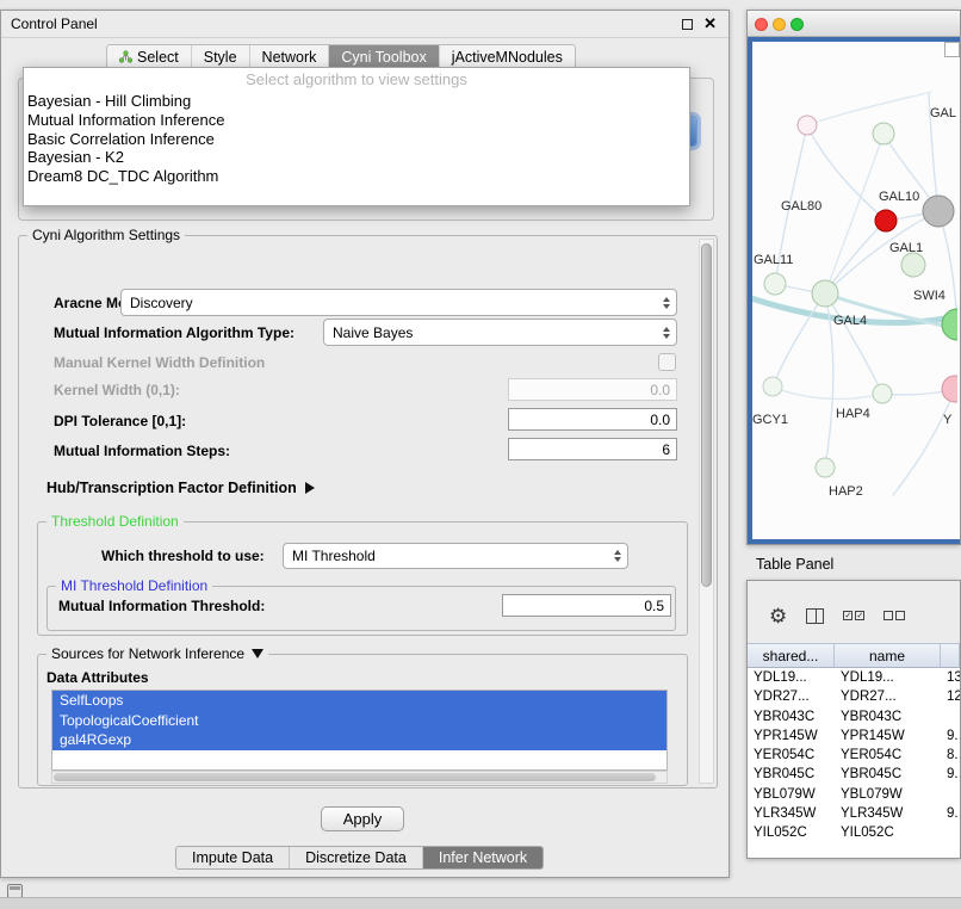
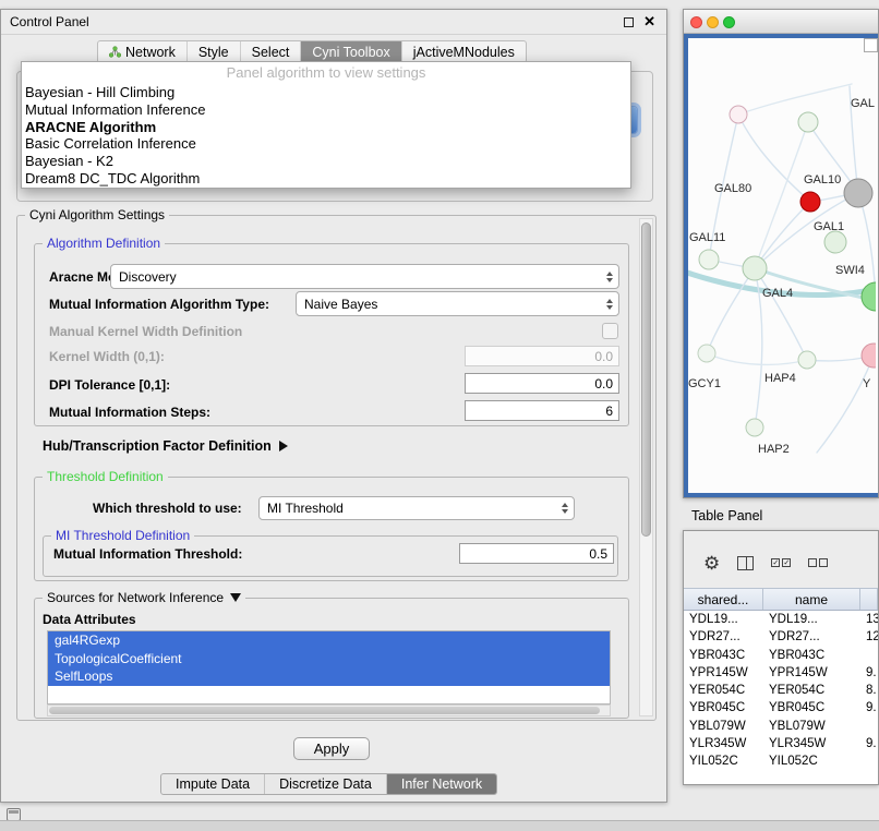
  Control Panel
  ✕
- Select
+ Network
  Style
- Network
+ Select
  Cyni Toolbox
  jActiveMNodules
- Select algorithm to view settings
+ Panel algorithm to view settings
  Bayesian - Hill Climbing
  Mutual Information Inference
+ ARACNE Algorithm
  Basic Correlation Inference
  Bayesian - K2
  Dream8 DC_TDC Algorithm
  Cyni Algorithm Settings
+ Algorithm Definition
  Discovery
  Mutual Information Algorithm Type:
  Naive Bayes
  Manual Kernel Width Definition
  Kernel Width (0,1):
  0.0
  DPI Tolerance [0,1]:
  0.0
  Mutual Information Steps:
  6
  Hub/Transcription Factor Definition
  Threshold Definition
  Which threshold to use:
  MI Threshold
  MI Threshold Definition
  Mutual Information Threshold:
  0.5
  Sources for Network Inference
  Data Attributes
- SelfLoops
+ gal4RGexp
  TopologicalCoefficient
- gal4RGexp
+ SelfLoops
  Apply
  Impute Data
  Discretize Data
  Infer Network
  GAL
  GAL80
  GAL10
  GAL11
  GAL1
  SWI4
  GAL4
  GCY1
  HAP4
  HAP2
  Y
  Table Panel
  ⚙
  shared...
  name
  YDL19...
  YDL19...
  13
  YDR27...
  YDR27...
  12
  YBR043C
  YBR043C
  YPR145W
  YPR145W
  9.
  YER054C
  YER054C
  8.
  YBR045C
  YBR045C
  9.
  YBL079W
  YBL079W
  YLR345W
  YLR345W
  9.
  YIL052C
  YIL052C
